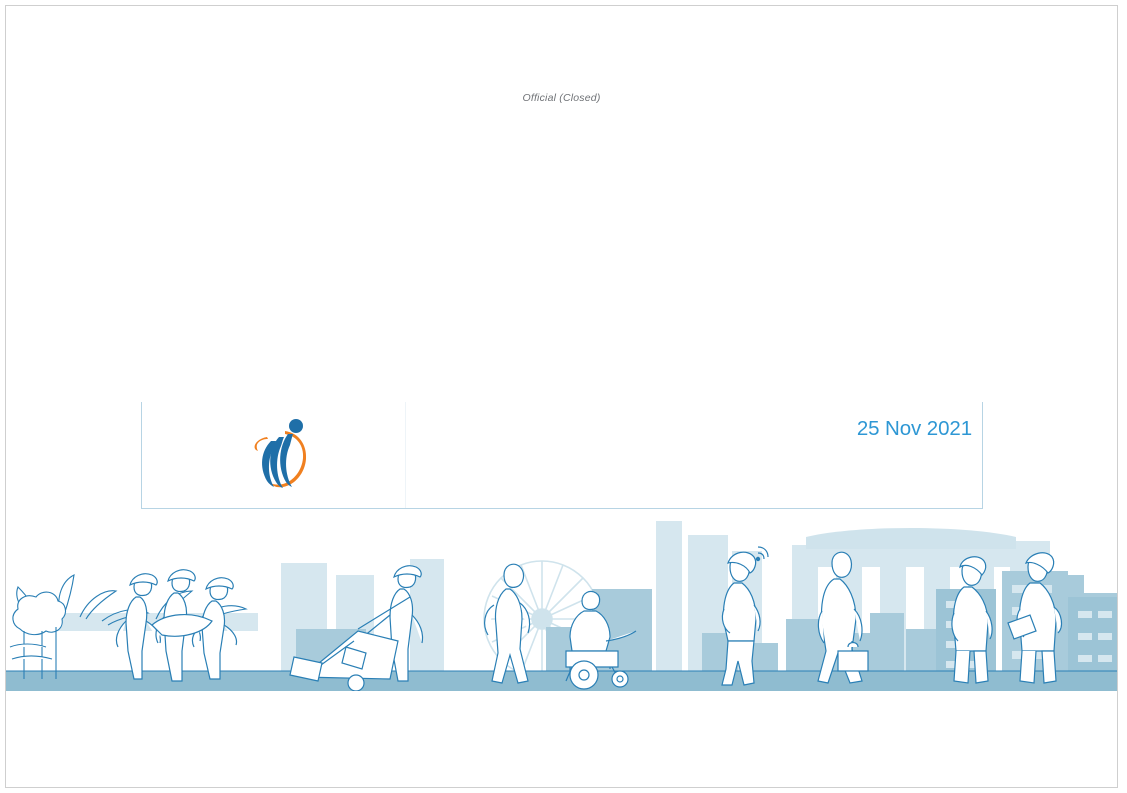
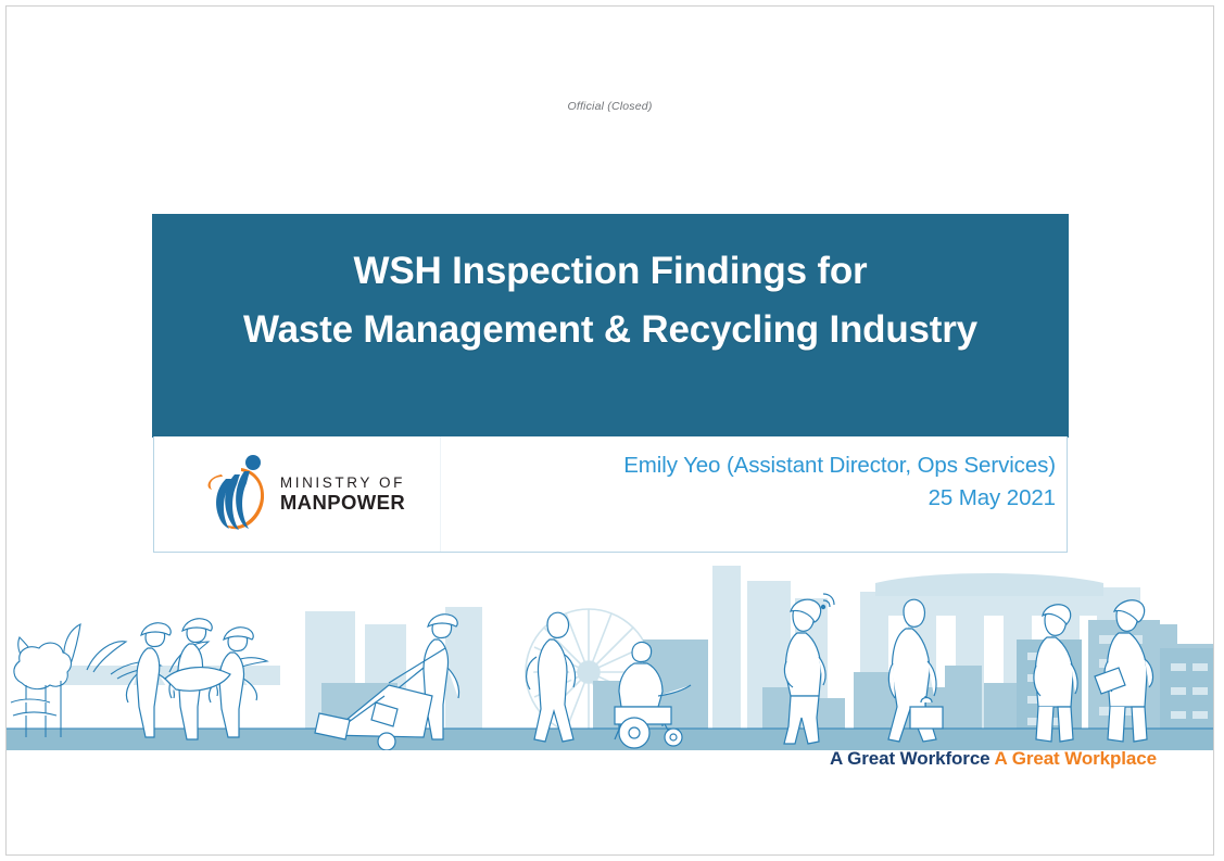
  Official (Closed)
+ WSH Inspection Findings for
+ Waste Management & Recycling Industry
+ MINISTRY OF
+ MANPOWER
+ Emily Yeo (Assistant Director, Ops Services)
- 25 Nov 2021
+ 25 May 2021
+ A Great Workforce A Great Workplace
